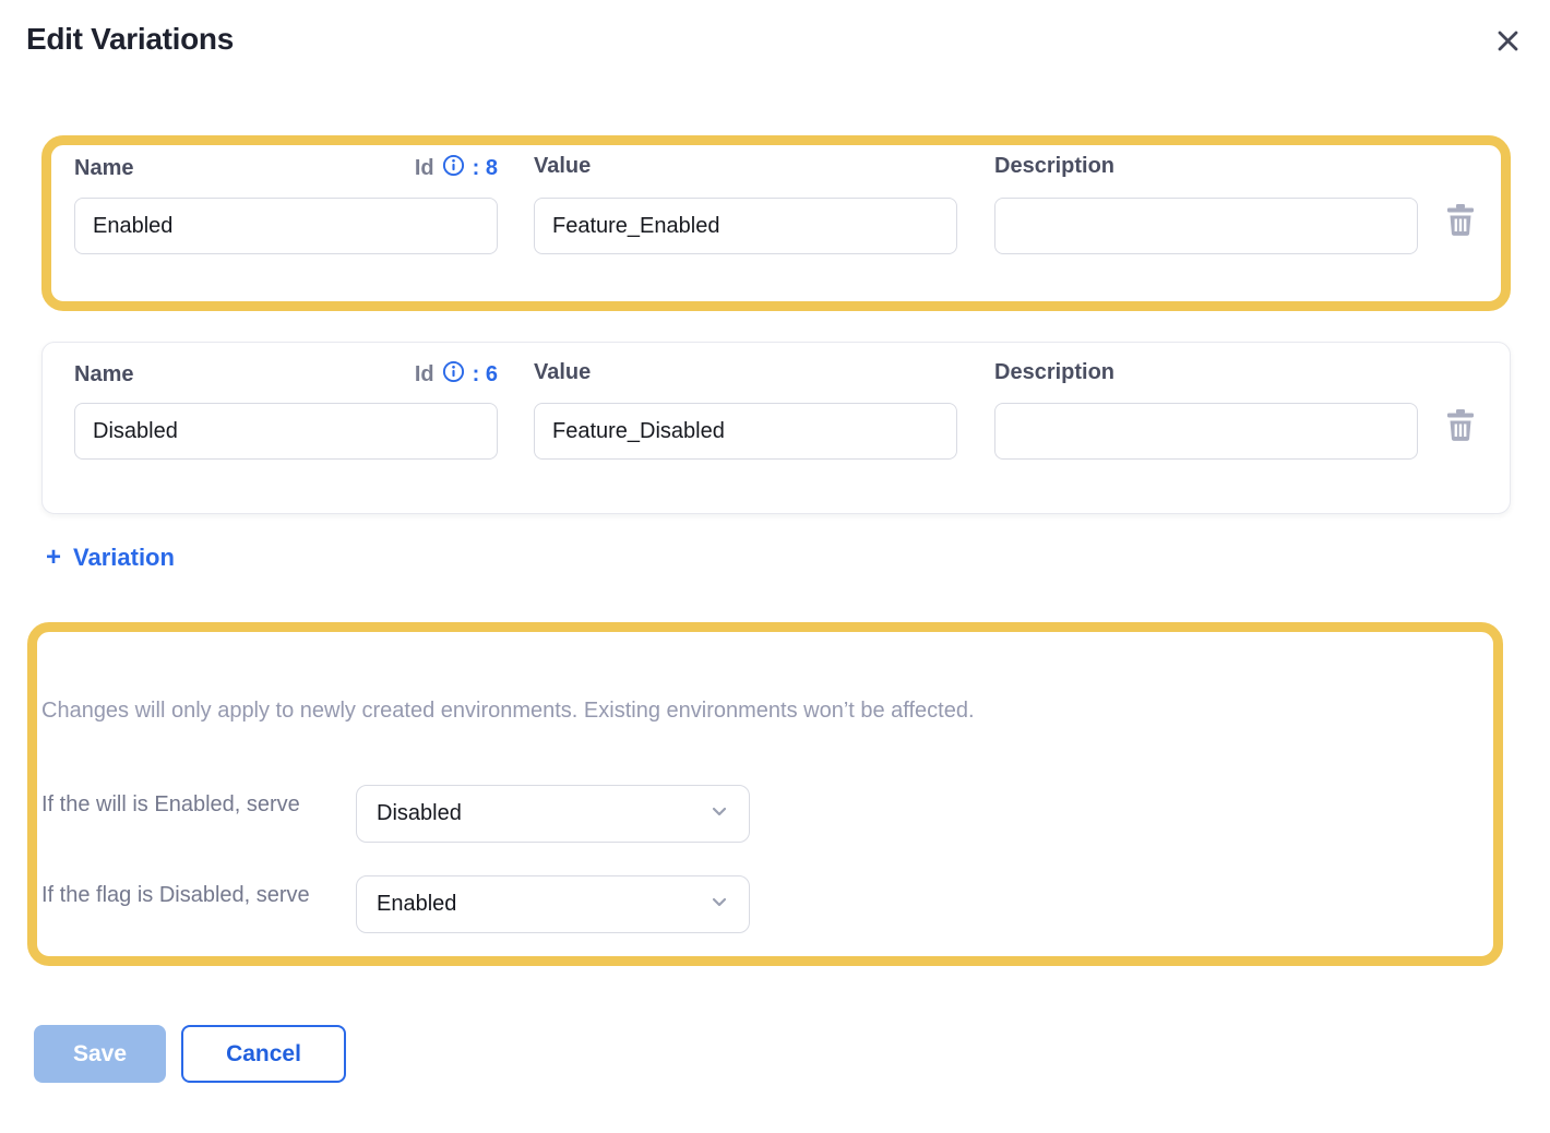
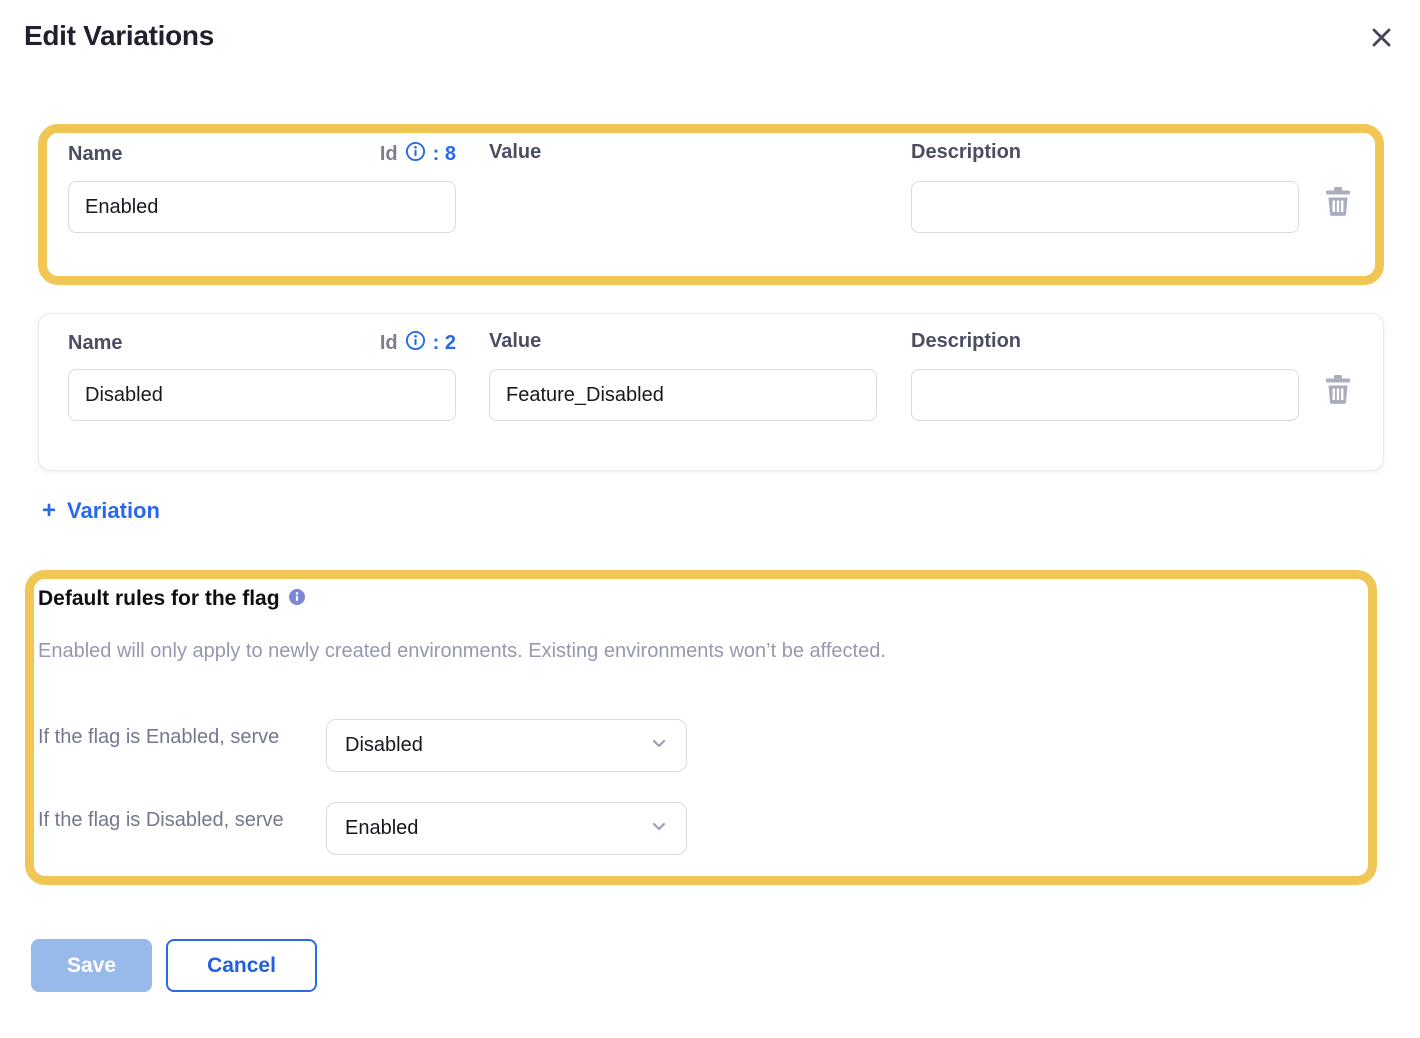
  Edit Variations
  Name
  Id
  : 8
  Value
  Description
  Enabled
- Feature_Enabled
  Name
  Id
- : 6
+ : 2
  Value
  Description
  Disabled
  Feature_Disabled
  +
  Variation
+ Default rules for the flag
- Changes will only apply to newly created environments. Existing environments won’t be affected.
+ Enabled will only apply to newly created environments. Existing environments won’t be affected.
- If the will is Enabled, serve
+ If the flag is Enabled, serve
  Disabled
  If the flag is Disabled, serve
  Enabled
  Save
  Cancel
